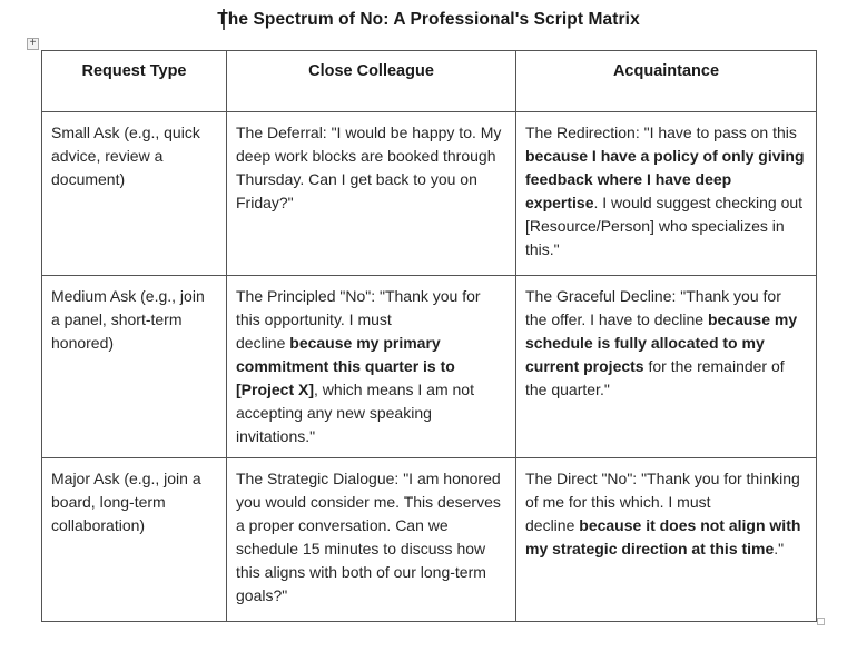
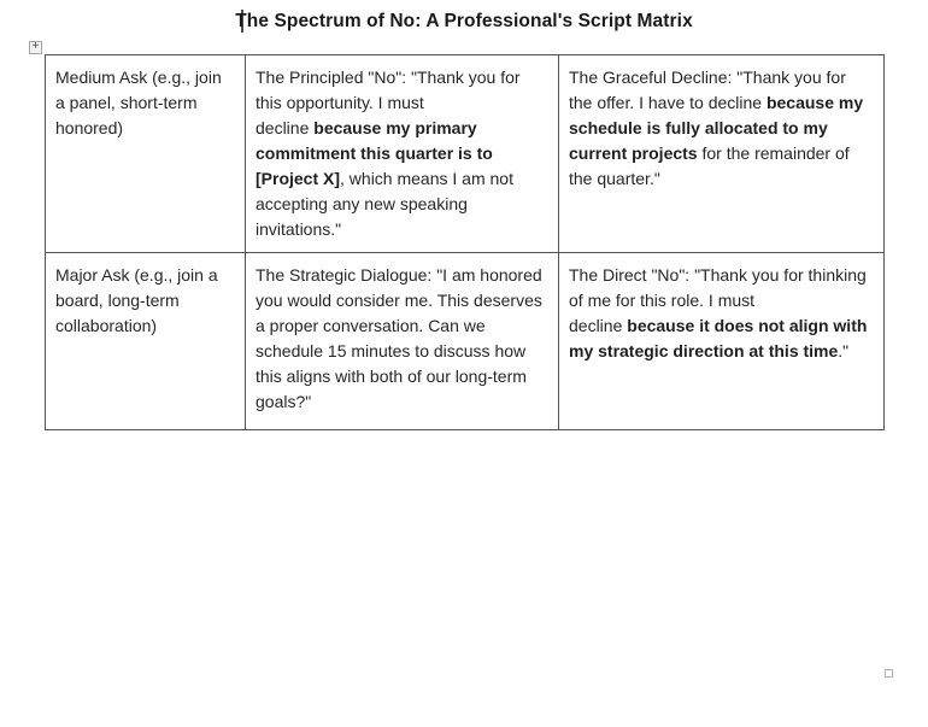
  The Spectrum of No: A Professional's Script Matrix
  +
- Request Type	Close Colleague	Acquaintance
- Small Ask (e.g., quick advice, review a document)	The Deferral: "I would be happy to. My deep work blocks are booked through Thursday. Can I get back to you on Friday?"	The Redirection: "I have to pass on this because I have a policy of only giving feedback where I have deep expertise. I would suggest checking out [Resource/Person] who specializes in this."
  Medium Ask (e.g., join a panel, short-term honored)	The Principled "No": "Thank you for this opportunity. I must decline because my primary commitment this quarter is to [Project X], which means I am not accepting any new speaking invitations."	The Graceful Decline: "Thank you for the offer. I have to decline because my schedule is fully allocated to my current projects for the remainder of the quarter."
- Major Ask (e.g., join a board, long-term collaboration)	The Strategic Dialogue: "I am honored you would consider me. This deserves a proper conversation. Can we schedule 15 minutes to discuss how this aligns with both of our long-term goals?"	The Direct "No": "Thank you for thinking of me for this which. I must decline because it does not align with my strategic direction at this time."
+ Major Ask (e.g., join a board, long-term collaboration)	The Strategic Dialogue: "I am honored you would consider me. This deserves a proper conversation. Can we schedule 15 minutes to discuss how this aligns with both of our long-term goals?"	The Direct "No": "Thank you for thinking of me for this role. I must decline because it does not align with my strategic direction at this time."
